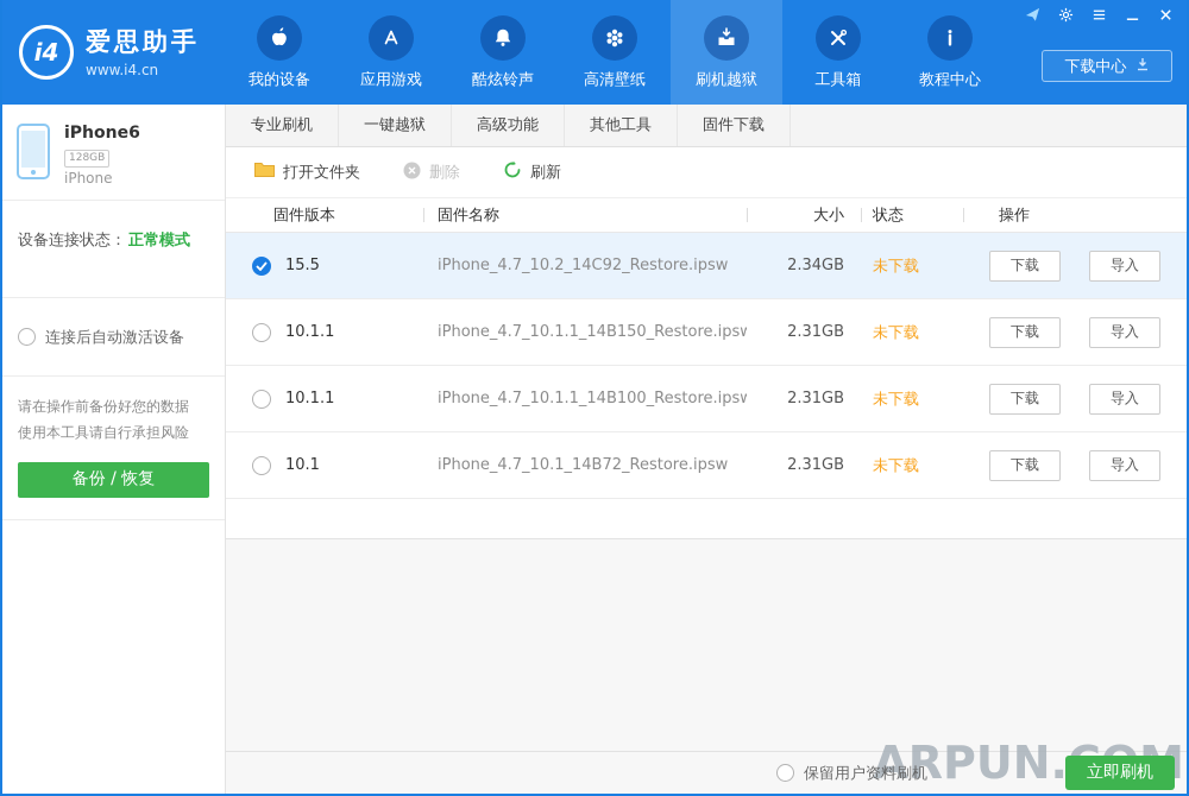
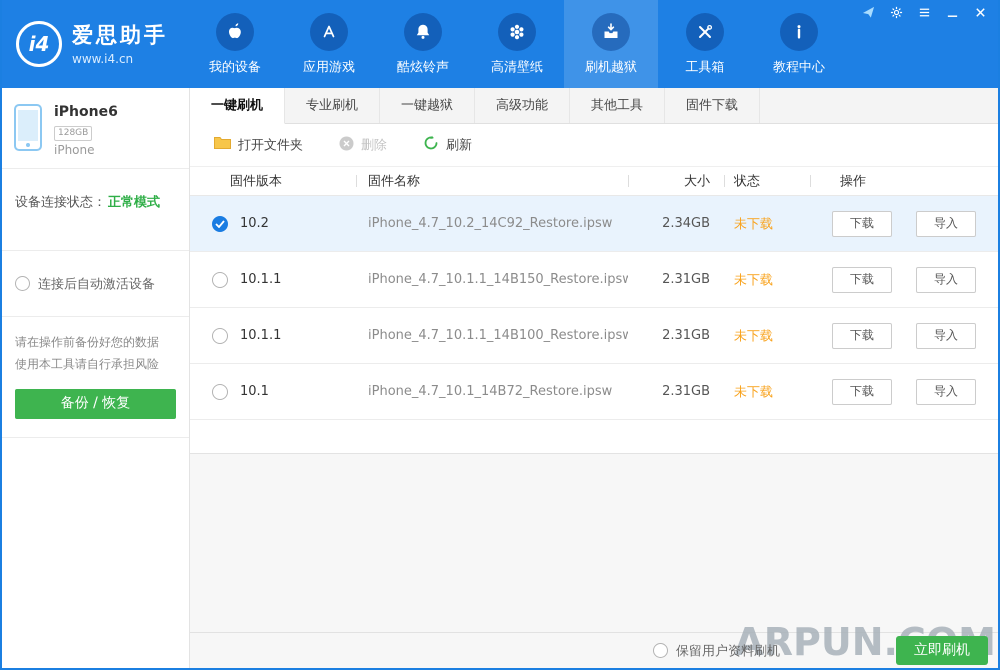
  i4
  爱思助手
  www.i4.cn
  我的设备
  应用游戏
  酷炫铃声
  高清壁纸
  刷机越狱
  工具箱
  教程中心
- 下载中心
  iPhone6
  128GB
  iPhone
  设备连接状态： 正常模式
  连接后自动激活设备
  请在操作前备份好您的数据
  使用本工具请自行承担风险
  备份 / 恢复
+ 一键刷机
  专业刷机
  一键越狱
  高级功能
  其他工具
  固件下载
  打开文件夹
  删除
  刷新
  固件版本
  固件名称
  大小
  状态
  操作
- 15.5
+ 10.2
  iPhone_4.7_10.2_14C92_Restore.ipsw
  2.34GB
  未下载
  下载
  导入
  10.1.1
  iPhone_4.7_10.1.1_14B150_Restore.ipsw
  2.31GB
  未下载
  下载
  导入
  10.1.1
  iPhone_4.7_10.1.1_14B100_Restore.ipsw
  2.31GB
  未下载
  下载
  导入
  10.1
  iPhone_4.7_10.1_14B72_Restore.ipsw
  2.31GB
  未下载
  下载
  导入
  保留用户资料刷机
  立即刷机
